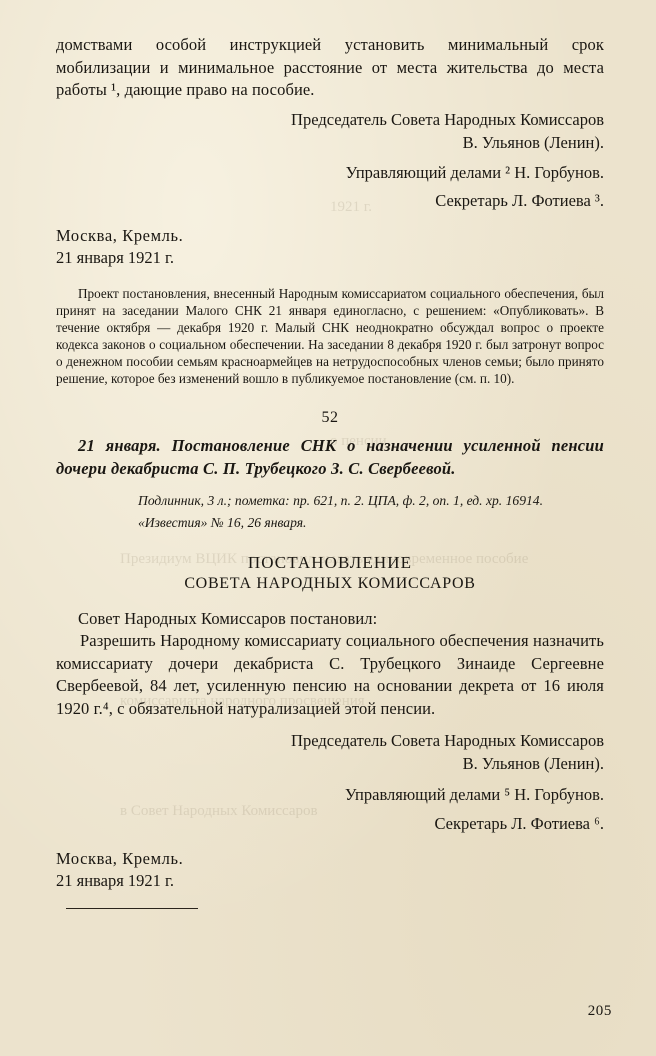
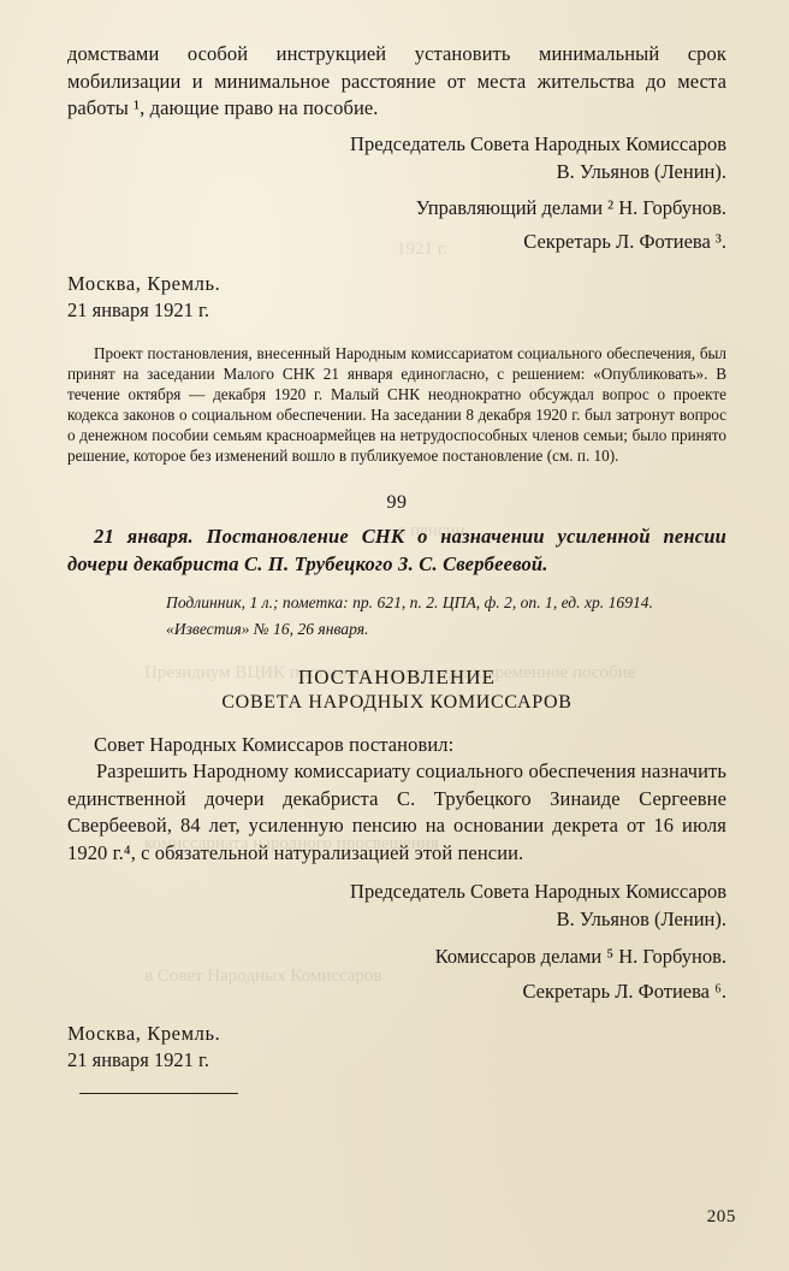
  1921 г.
  о пенсии
  Президиум ВЦИК постановил выдать единовременное пособие
  комиссариата народного просвещения
  в Совет Народных Комиссаров
  домствами особой инструкцией установить минимальный срок мобилизации и минимальное расстояние от места жительства до места работы ¹, дающие право на пособие.
  Председатель Совета Народных Комиссаров
  В. Ульянов (Ленин).
  Управляющий делами ² Н. Горбунов.
  Секретарь Л. Фотиева ³.
  Москва, Кремль.
  21 января 1921 г.
  Проект постановления, внесенный Народным комиссариатом социального обеспечения, был принят на заседании Малого СНК 21 января единогласно, с решением: «Опубликовать». В течение октября — декабря 1920 г. Малый СНК неоднократно обсуждал вопрос о проекте кодекса законов о социальном обеспечении. На заседании 8 декабря 1920 г. был затронут вопрос о денежном пособии семьям красноармейцев на нетрудоспособных членов семьи; было принято решение, которое без изменений вошло в публикуемое постановление (см. п. 10).
- 52
+ 99
  21 января. Постановление СНК о назначении усиленной пенсии дочери декабриста С. П. Трубецкого З. С. Свербеевой.
- Подлинник, 3 л.; пометка: пр. 621, п. 2. ЦПА, ф. 2, оп. 1, ед. хр. 16914.
+ Подлинник, 1 л.; пометка: пр. 621, п. 2. ЦПА, ф. 2, оп. 1, ед. хр. 16914.
  «Известия» № 16, 26 января.
  ПОСТАНОВЛЕНИЕ
  СОВЕТА НАРОДНЫХ КОМИССАРОВ
  Совет Народных Комиссаров постановил:
- Разрешить Народному комиссариату социального обеспечения назначить комиссариату дочери декабриста С. Трубецкого Зинаиде Сергеевне Свербеевой, 84 лет, усиленную пенсию на основании декрета от 16 июля 1920 г.⁴, с обязательной натурализацией этой пенсии.
+ Разрешить Народному комиссариату социального обеспечения назначить единственной дочери декабриста С. Трубецкого Зинаиде Сергеевне Свербеевой, 84 лет, усиленную пенсию на основании декрета от 16 июля 1920 г.⁴, с обязательной натурализацией этой пенсии.
  Председатель Совета Народных Комиссаров
  В. Ульянов (Ленин).
- Управляющий делами ⁵ Н. Горбунов.
+ Комиссаров делами ⁵ Н. Горбунов.
  Секретарь Л. Фотиева ⁶.
  Москва, Кремль.
  21 января 1921 г.
  205
